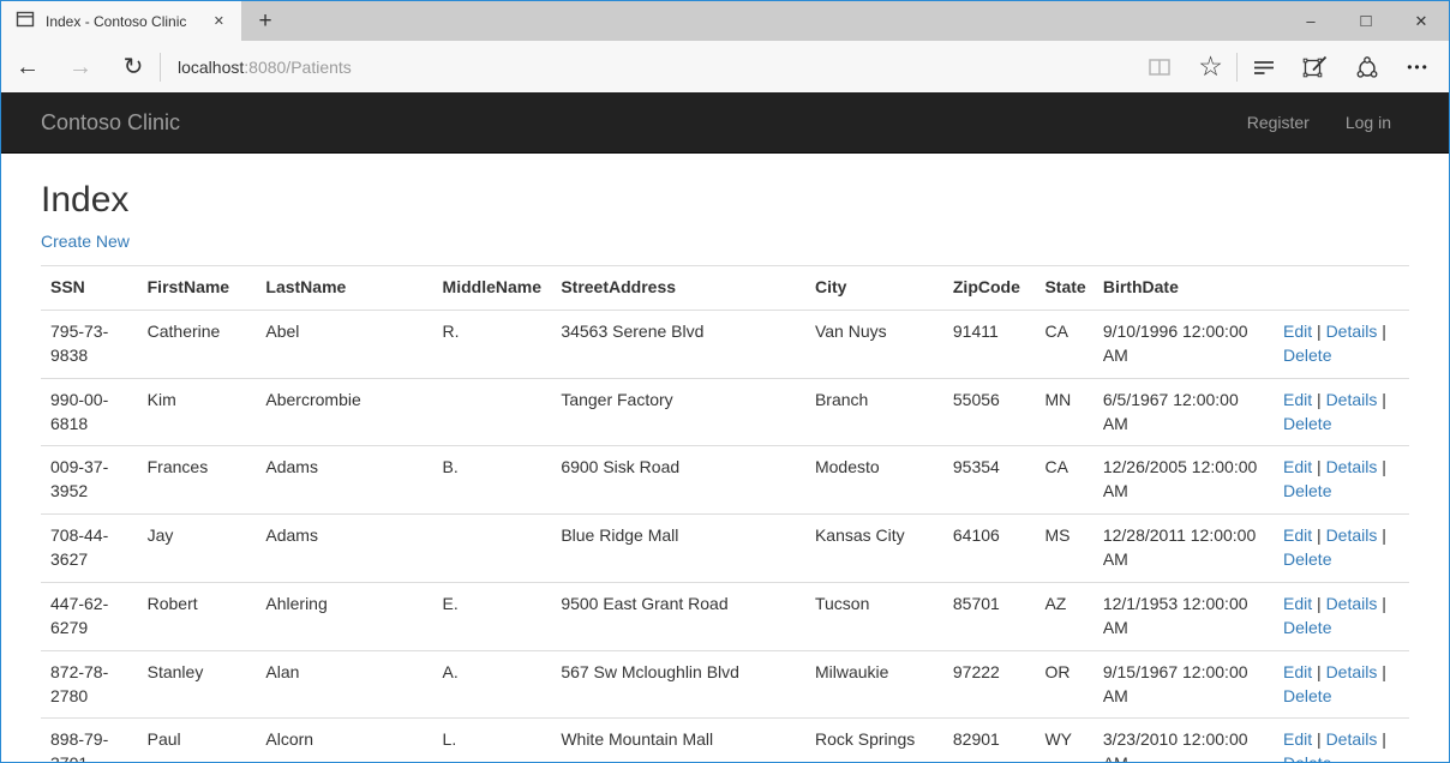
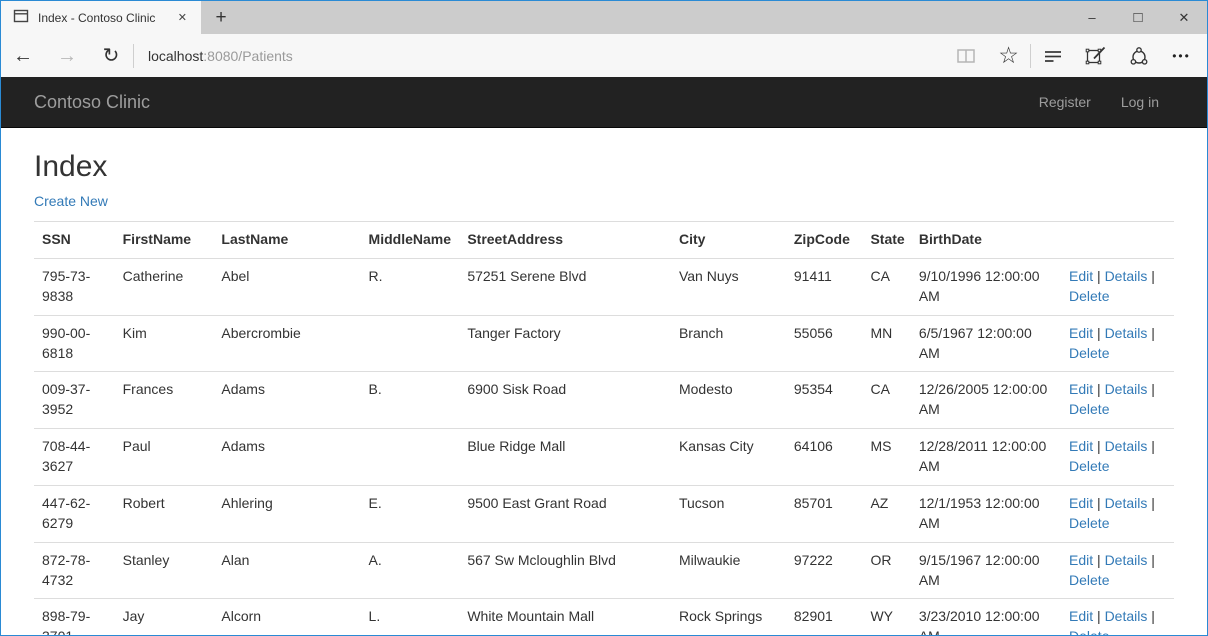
  Index - Contoso Clinic
  ✕
  +
  –
  □
  ✕
  ←
  →
  ↻
  localhost:8080/Patients
  ☆
  •••
  Contoso Clinic
  Register
  Log in
  Index
  Create New
  SSN	FirstName	LastName	MiddleName	StreetAddress	City	ZipCode	State	BirthDate
- 795-73-9838	Catherine	Abel	R.	34563 Serene Blvd	Van Nuys	91411	CA	9/10/1996 12:00:00 AM	Edit | Details | Delete
+ 795-73-9838	Catherine	Abel	R.	57251 Serene Blvd	Van Nuys	91411	CA	9/10/1996 12:00:00 AM	Edit | Details | Delete
  990-00-6818	Kim	Abercrombie		Tanger Factory	Branch	55056	MN	6/5/1967 12:00:00 AM	Edit | Details | Delete
  009-37-3952	Frances	Adams	B.	6900 Sisk Road	Modesto	95354	CA	12/26/2005 12:00:00 AM	Edit | Details | Delete
- 708-44-3627	Jay	Adams		Blue Ridge Mall	Kansas City	64106	MS	12/28/2011 12:00:00 AM	Edit | Details | Delete
+ 708-44-3627	Paul	Adams		Blue Ridge Mall	Kansas City	64106	MS	12/28/2011 12:00:00 AM	Edit | Details | Delete
  447-62-6279	Robert	Ahlering	E.	9500 East Grant Road	Tucson	85701	AZ	12/1/1953 12:00:00 AM	Edit | Details | Delete
- 872-78-2780	Stanley	Alan	A.	567 Sw Mcloughlin Blvd	Milwaukie	97222	OR	9/15/1967 12:00:00 AM	Edit | Details | Delete
+ 872-78-4732	Stanley	Alan	A.	567 Sw Mcloughlin Blvd	Milwaukie	97222	OR	9/15/1967 12:00:00 AM	Edit | Details | Delete
- 898-79-	Paul	Alcorn	L.	White Mountain Mall	Rock Springs	82901	WY	3/23/2010 12:00:00	Edit | Details |
+ 898-79-	Jay	Alcorn	L.	White Mountain Mall	Rock Springs	82901	WY	3/23/2010 12:00:00	Edit | Details |
